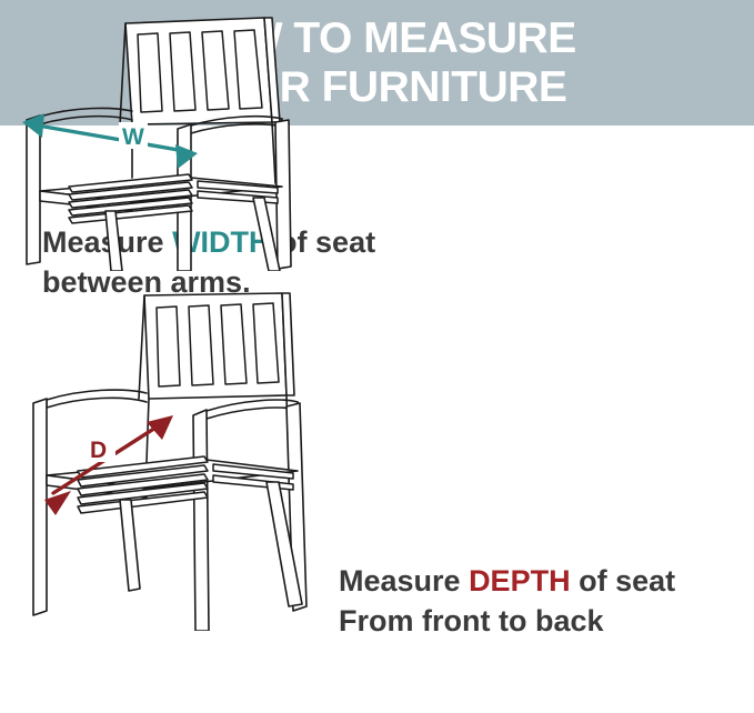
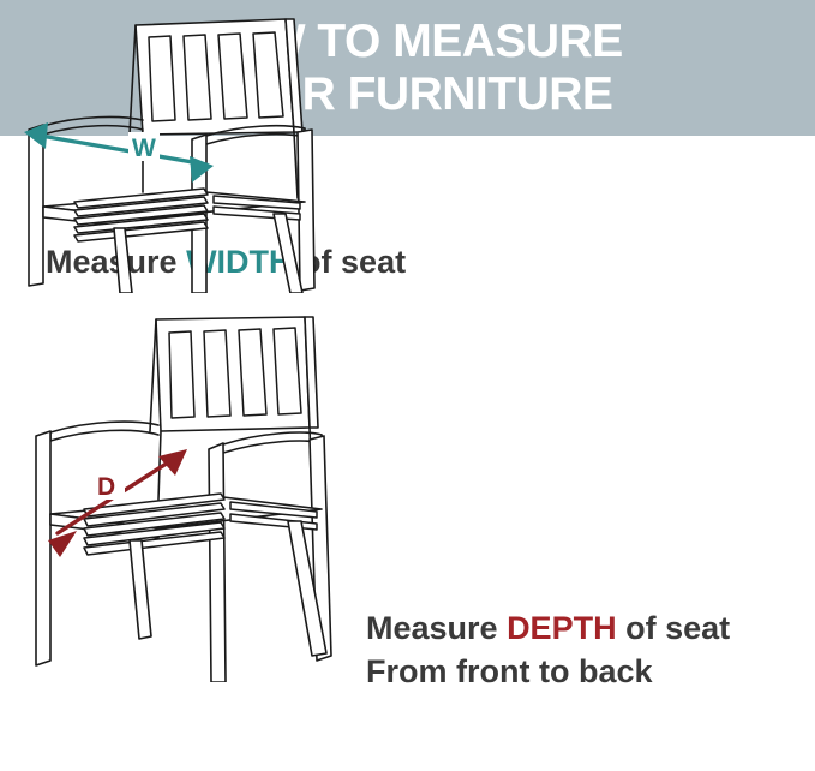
  TO MEASURE
  R FURNITURE
  Meaure IDTH f seat
- between arms.
  Measure DEPTH of seat
  From front to back
  W
  D
